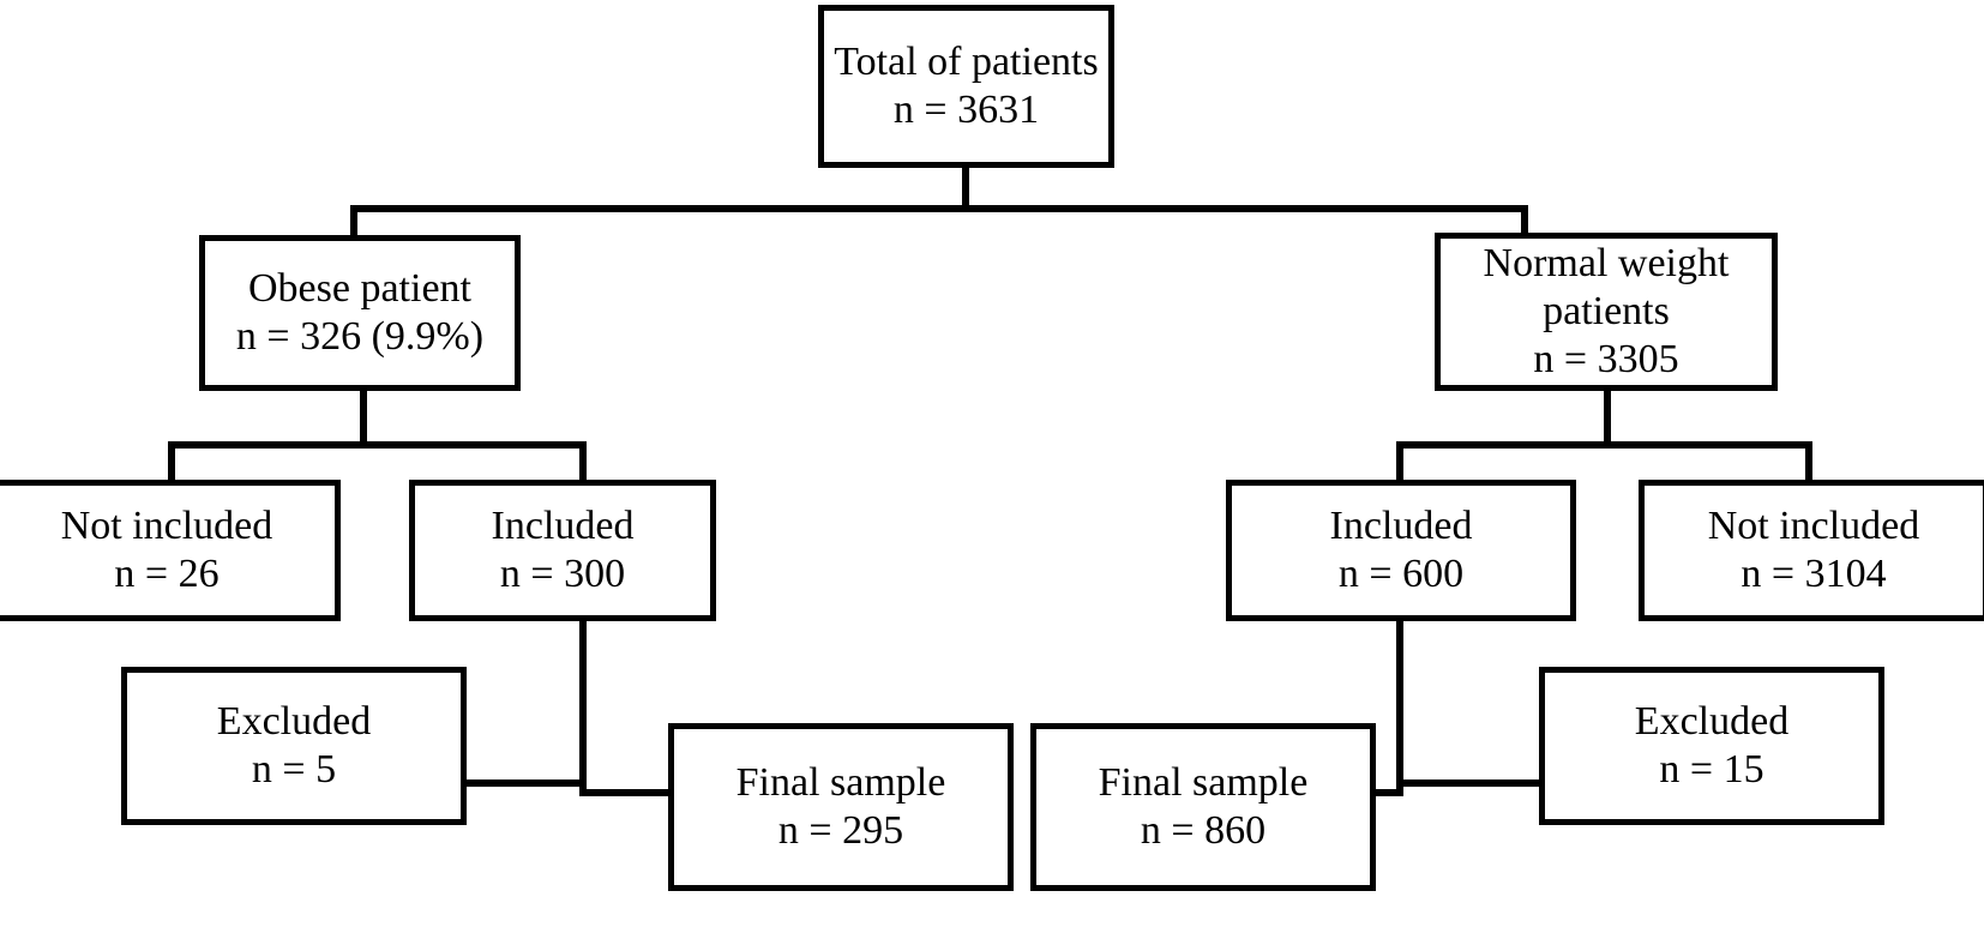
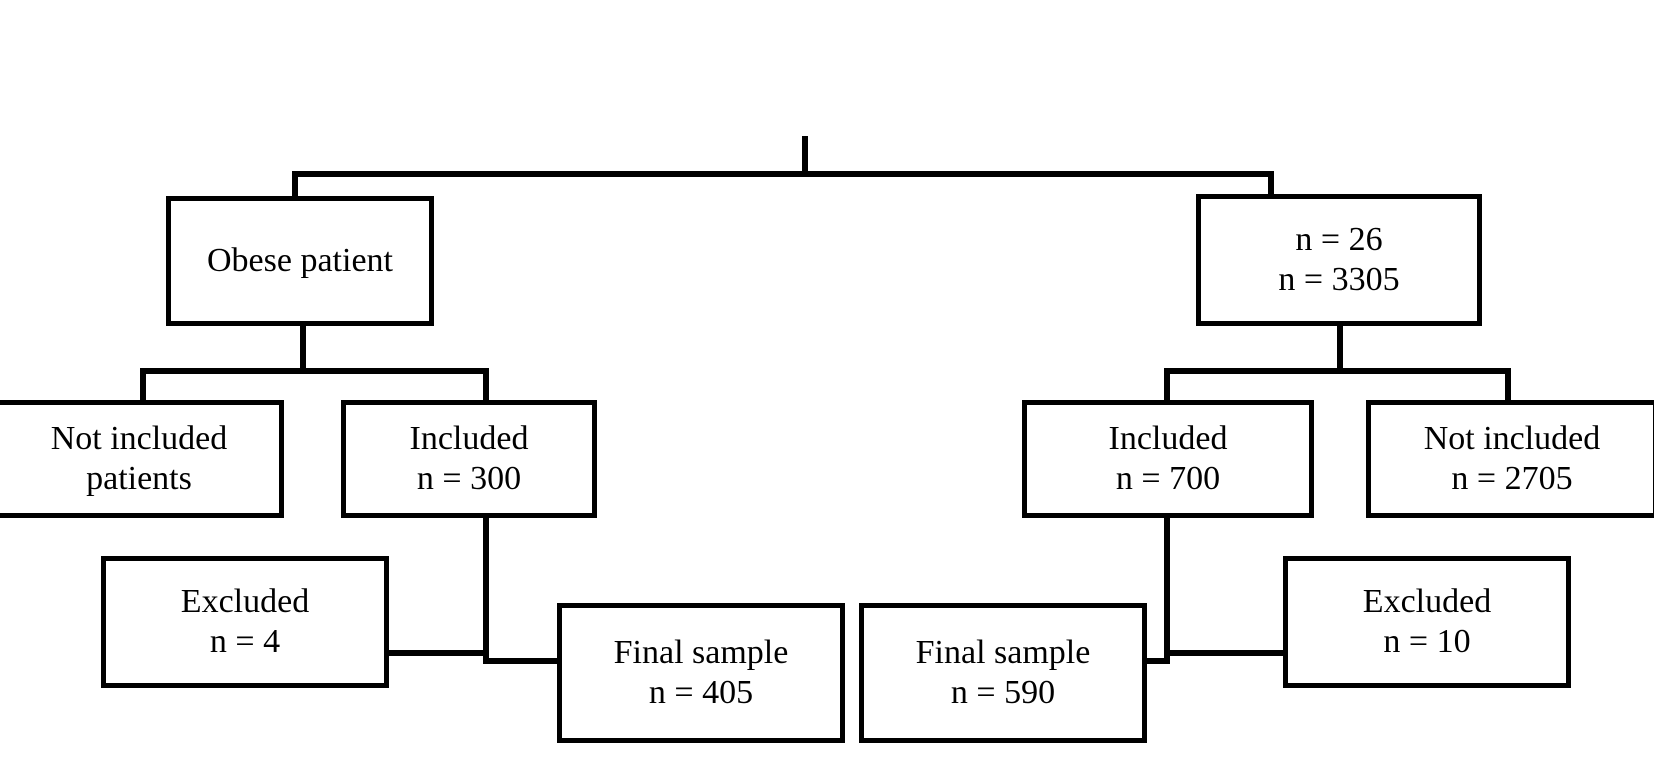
- Total of patients
- n = 3631
  Obese patient
- n = 326 (9.9%)
- Normal weight
- patients
+ n = 26
  n = 3305
  Not included
- n = 26
+ patients
  Included
  n = 300
  Included
- n = 600
+ n = 700
  Not included
- n = 3104
+ n = 2705
  Excluded
- n = 5
+ n = 4
  Final sample
- n = 295
+ n = 405
  Final sample
- n = 860
+ n = 590
  Excluded
- n = 15
+ n = 10
